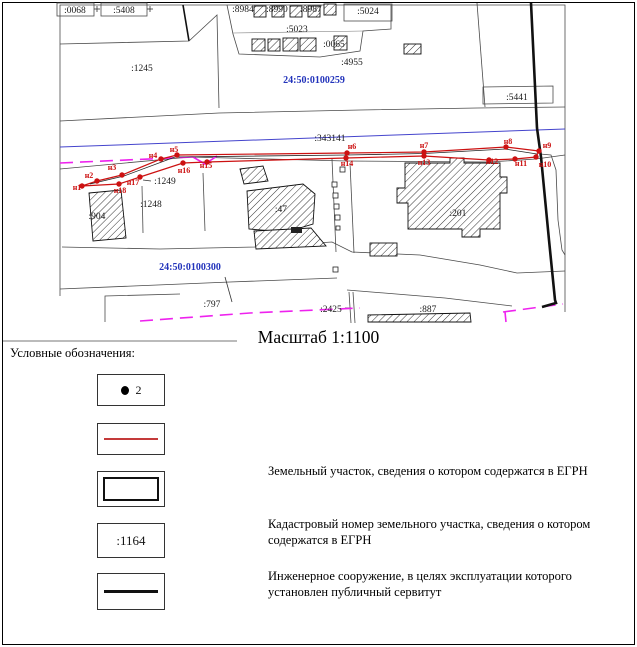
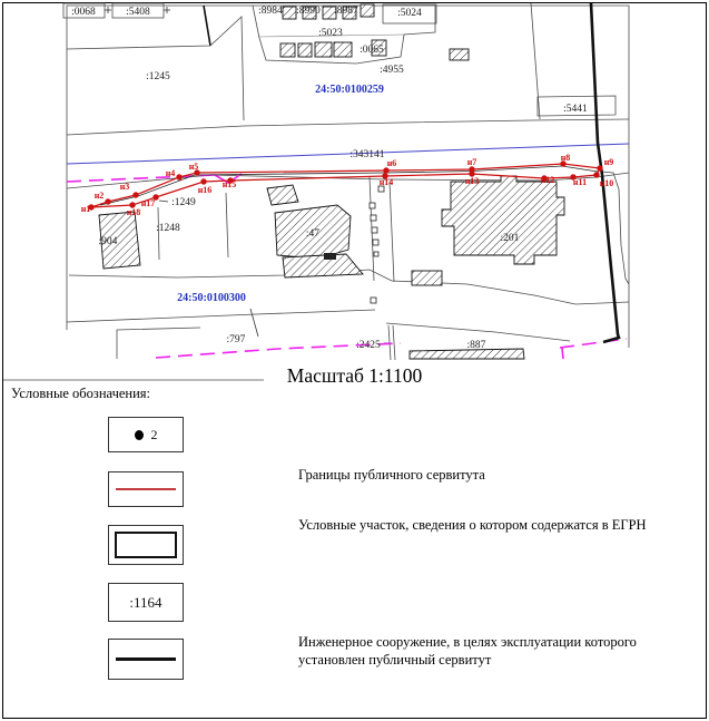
  :0068
  :5408
  :1245
  :8984
  :8990
  :8987
  :5023
  :5024
  :0065
  :4955
  :5441
  :343141
  :1249
  :1248
  :904
  :47
  :201
  :797
  :2425
  :887
  24:50:0100259
  24:50:0100300
  н1
  н2
  н3
  н4
  н5
  н6
  н7
  н8
  н9
  н10
  н11
  н12
  н13
  н14
  н15
  н16
  н17
  н18
  Масштаб 1:1100
  Условные обозначения:
  2
  :1164
+ Границы публичного сервитута
- Земельный участок, сведения о котором содержатся в ЕГРН
+ Условные участок, сведения о котором содержатся в ЕГРН
- Кадастровый номер земельного участка, сведения о котором содержатся в ЕГРН
  Инженерное сооружение, в целях эксплуатации которого установлен публичный сервитут
